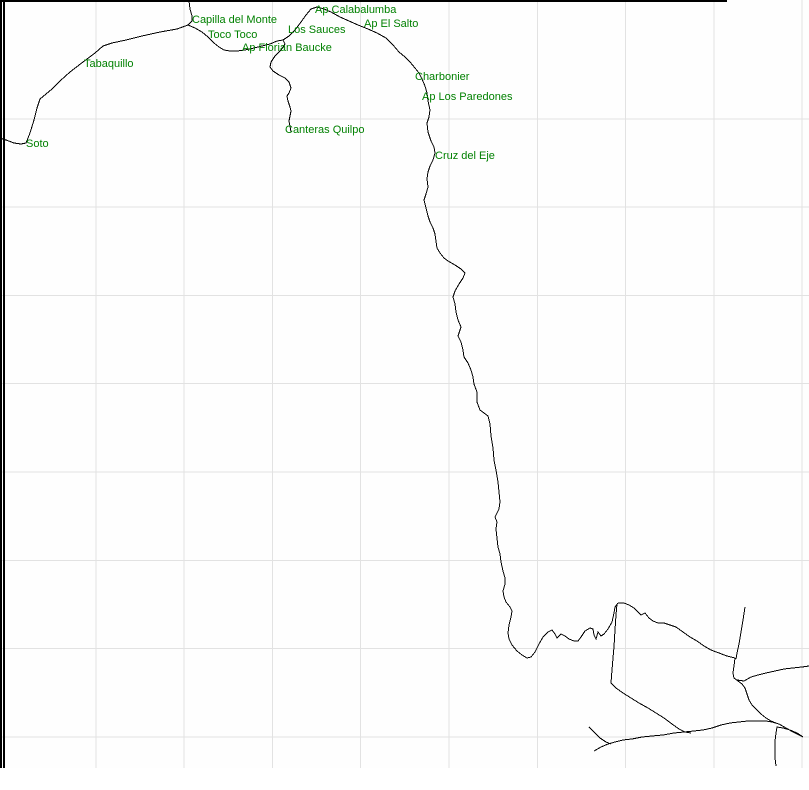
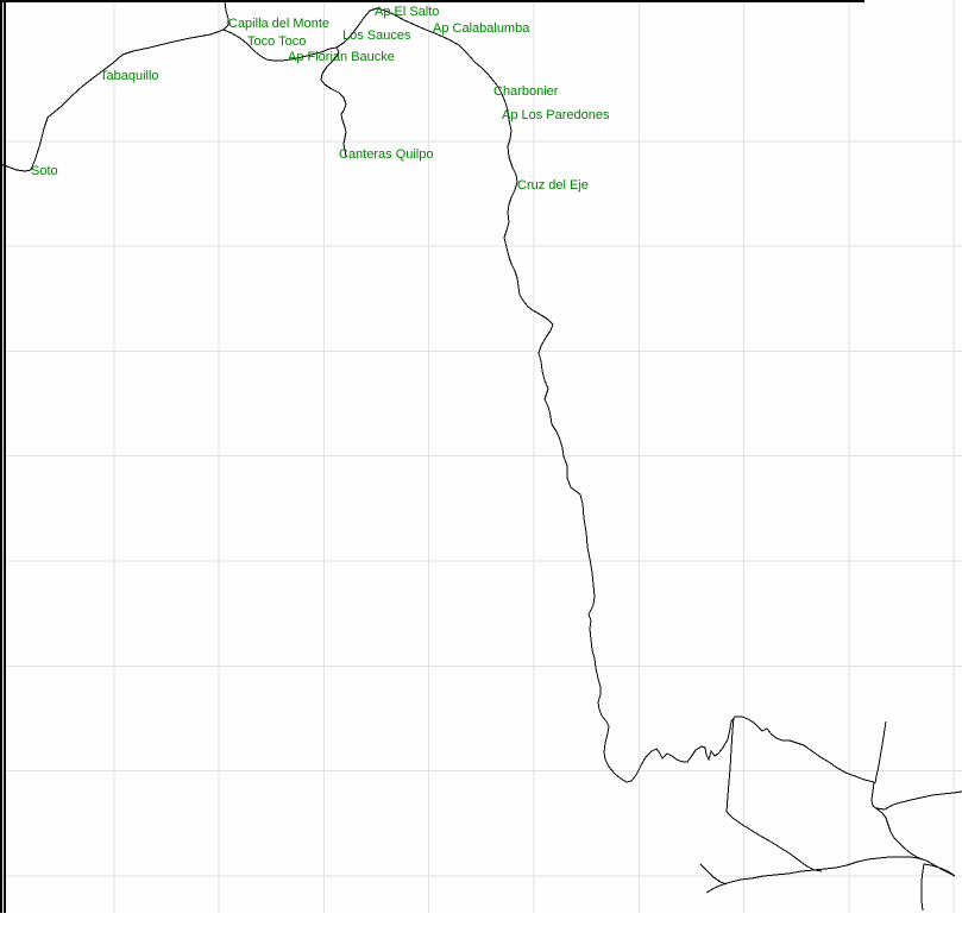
  Capilla del Monte
  Toco Toco
- Ap Calabalumba
+ Ap El Salto
  Los Sauces
- Ap El Salto
+ Ap Calabalumba
  Ap Florian Baucke
  Tabaquillo
  Soto
  Canteras Quilpo
  Charbonier
  Ap Los Paredones
  Cruz del Eje
